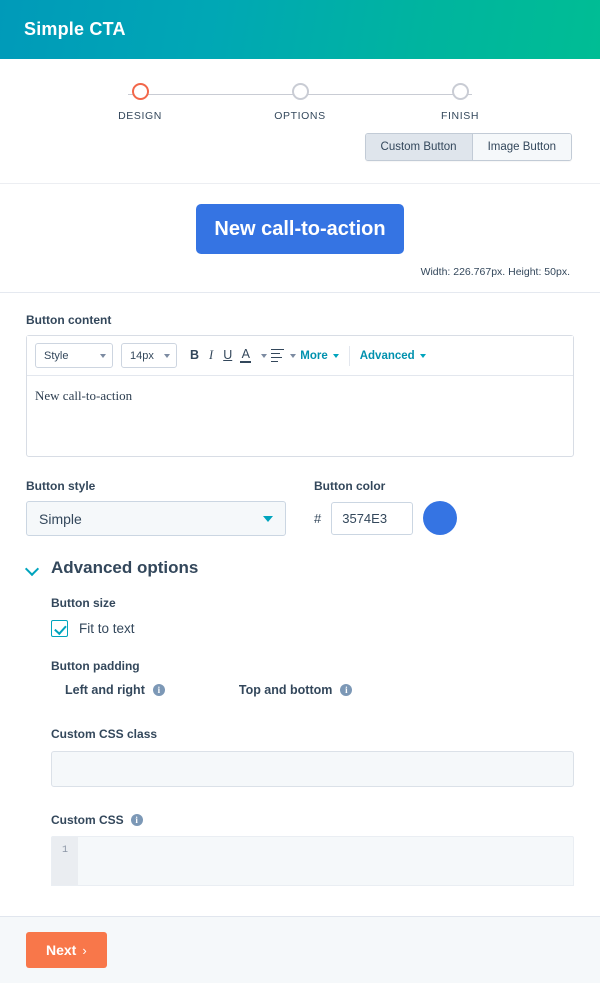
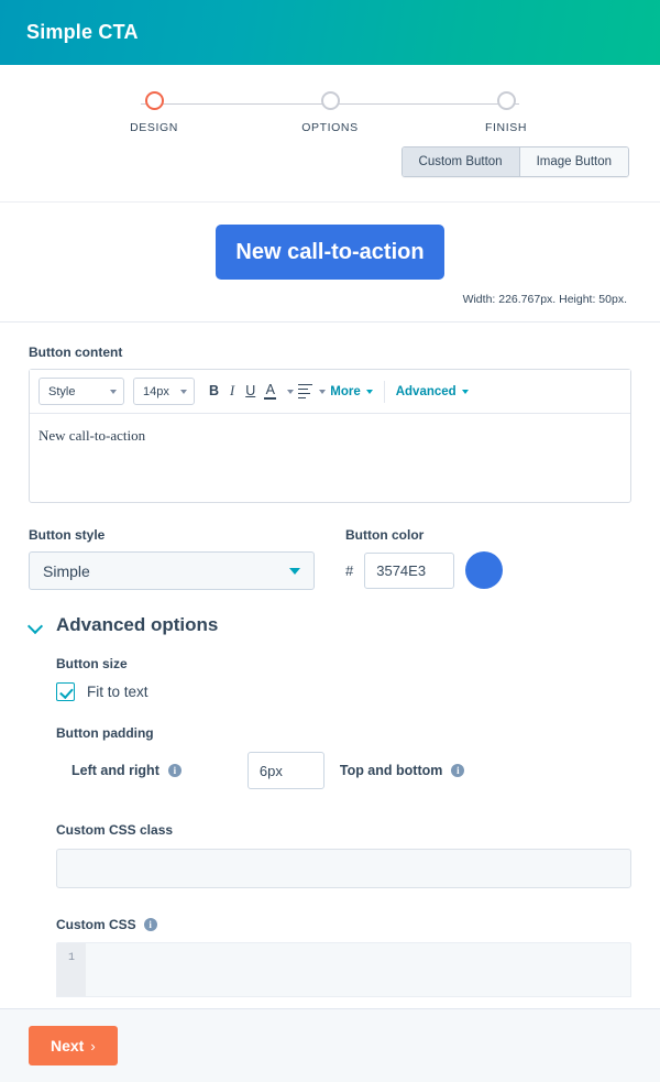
  Simple CTA
  DESIGN
  OPTIONS
  FINISH
  Custom Button
  Image Button
  New call-to-action
  Width: 226.767px. Height: 50px.
  Button content
  Style
  14px
  B
  I
  U
  A
  More
  Advanced
  New call-to-action
  Button style
  Simple
  Button color
  #
  3574E3
  Advanced options
  Button size
  Fit to text
  Button padding
  Left and right
  i
+ 6px
  Top and bottom
  i
  Custom CSS class
  Custom CSS
  i
  1
  Next
  ›
